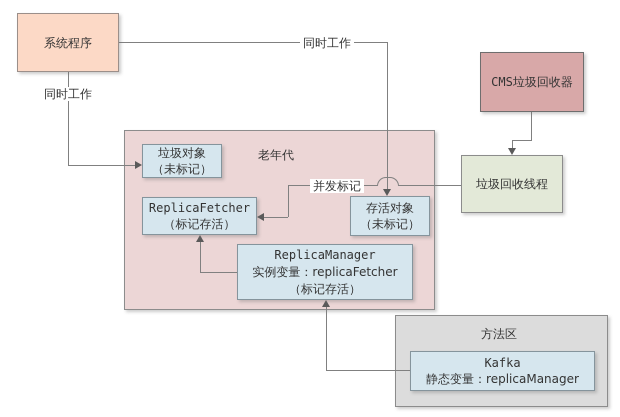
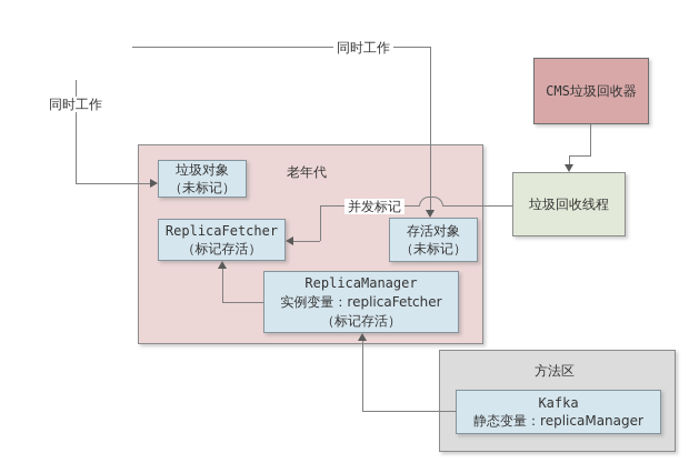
  老年代
  方法区
  同时工作
  同时工作
  并发标记
- 系统程序
  CMS垃圾回收器
  垃圾回收线程
  垃圾对象
  （未标记）
  ReplicaFetcher
  （标记存活）
  存活对象
  （未标记）
  ReplicaManager
  实例变量：replicaFetcher
  （标记存活）
  Kafka
  静态变量：replicaManager
